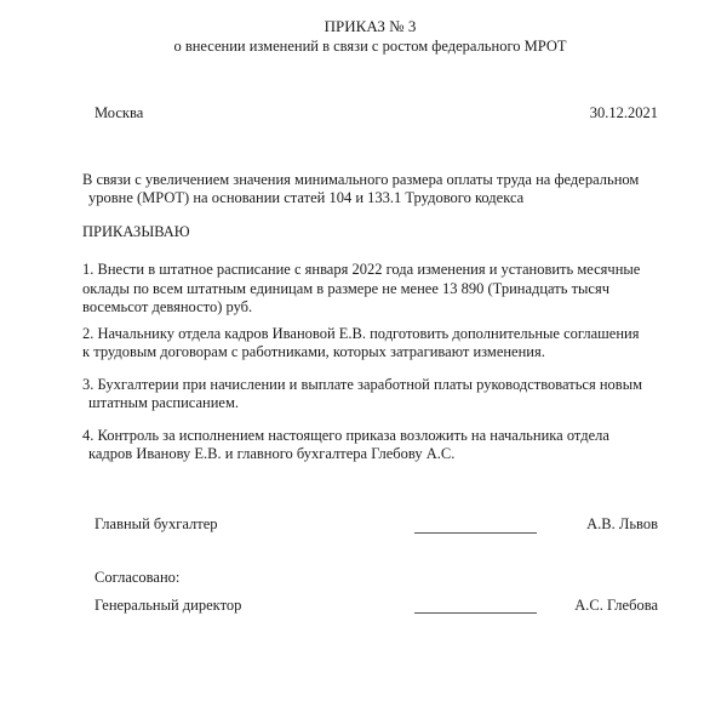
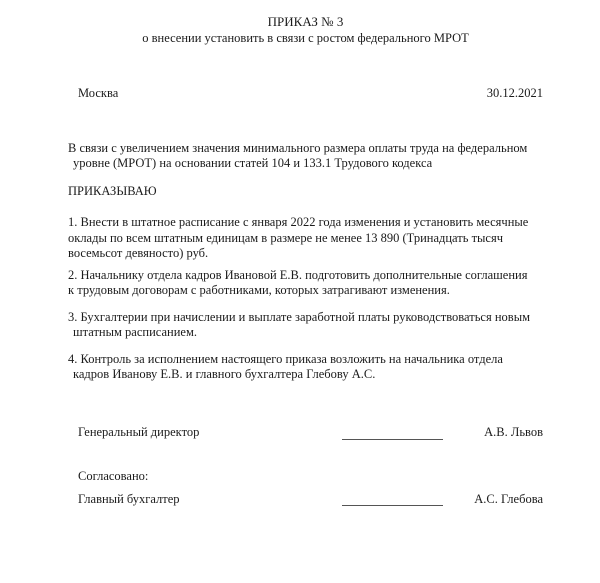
  ПРИКАЗ № 3
- о внесении изменений в связи с ростом федерального МРОТ
+ о внесении установить в связи с ростом федерального МРОТ
  Москва
  30.12.2021
  В связи с увеличением значения минимального размера оплаты труда на федеральном
  уровне (МРОТ) на основании статей 104 и 133.1 Трудового кодекса
  ПРИКАЗЫВАЮ
  1. Внести в штатное расписание с января 2022 года изменения и установить месячные
  оклады по всем штатным единицам в размере не менее 13 890 (Тринадцать тысяч
  восемьсот девяносто) руб.
  2. Начальнику отдела кадров Ивановой Е.В. подготовить дополнительные соглашения
  к трудовым договорам с работниками, которых затрагивают изменения.
  3. Бухгалтерии при начислении и выплате заработной платы руководствоваться новым
  штатным расписанием.
  4. Контроль за исполнением настоящего приказа возложить на начальника отдела
  кадров Иванову Е.В. и главного бухгалтера Глебову А.С.
- Главный бухгалтер
+ Генеральный директор
  А.В. Львов
  Согласовано:
- Генеральный директор
+ Главный бухгалтер
  А.С. Глебова
